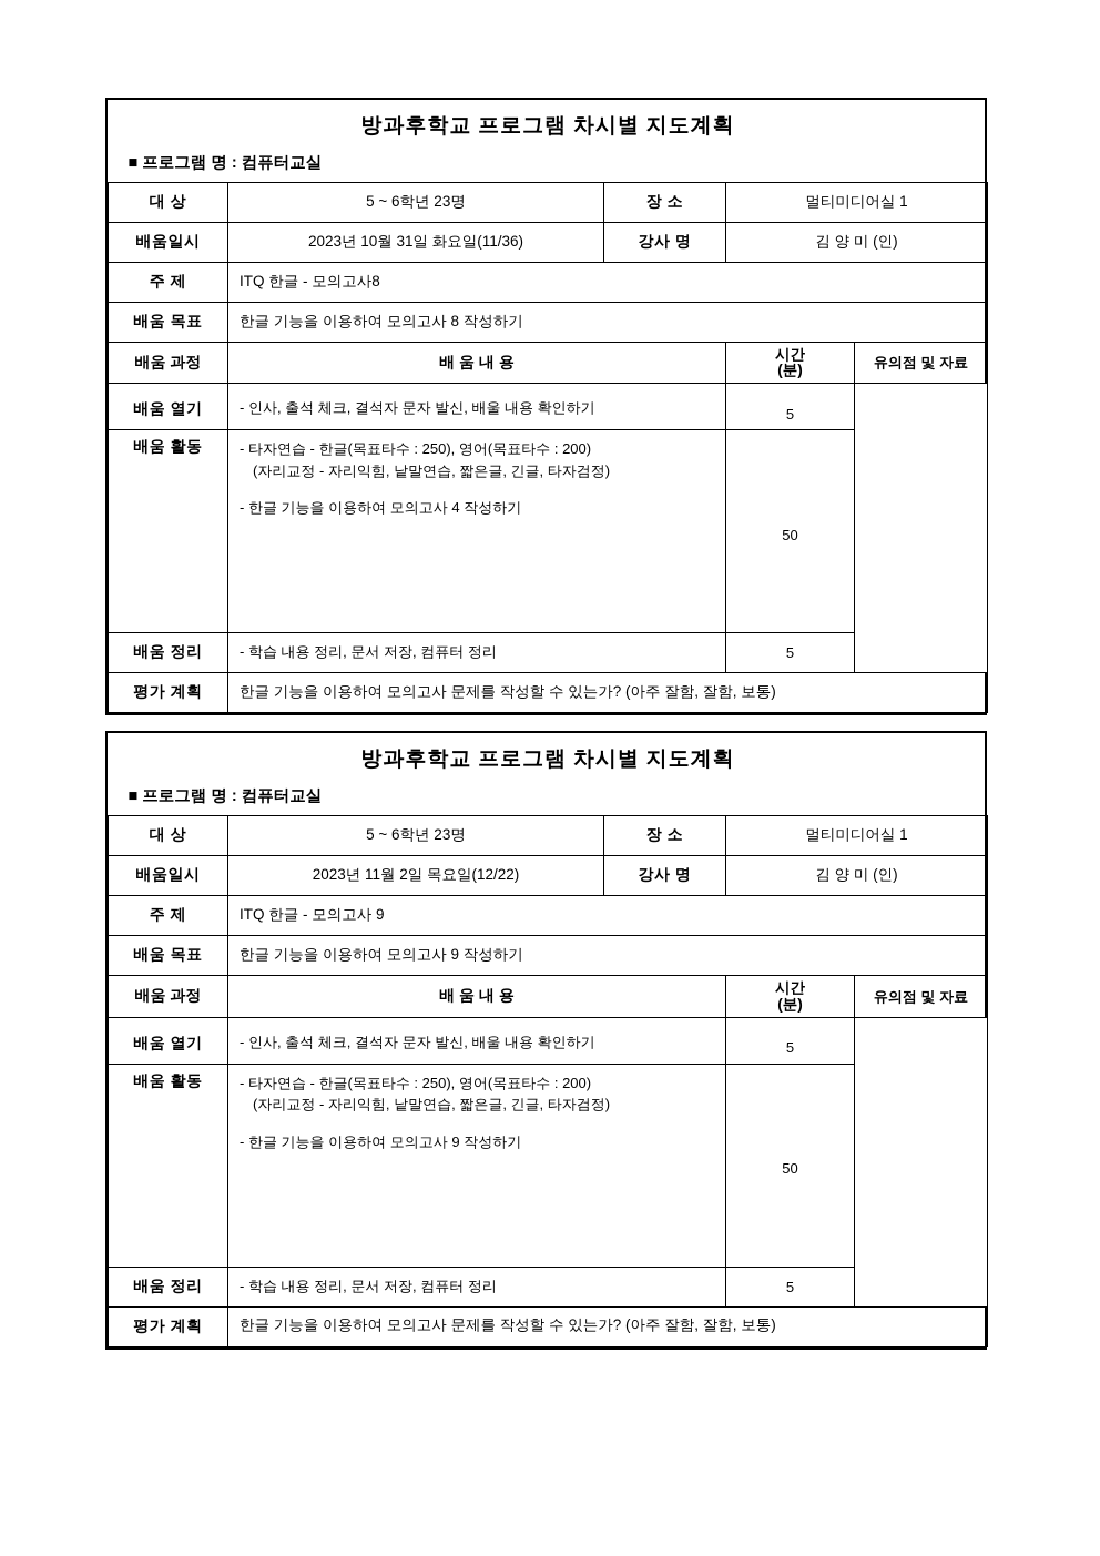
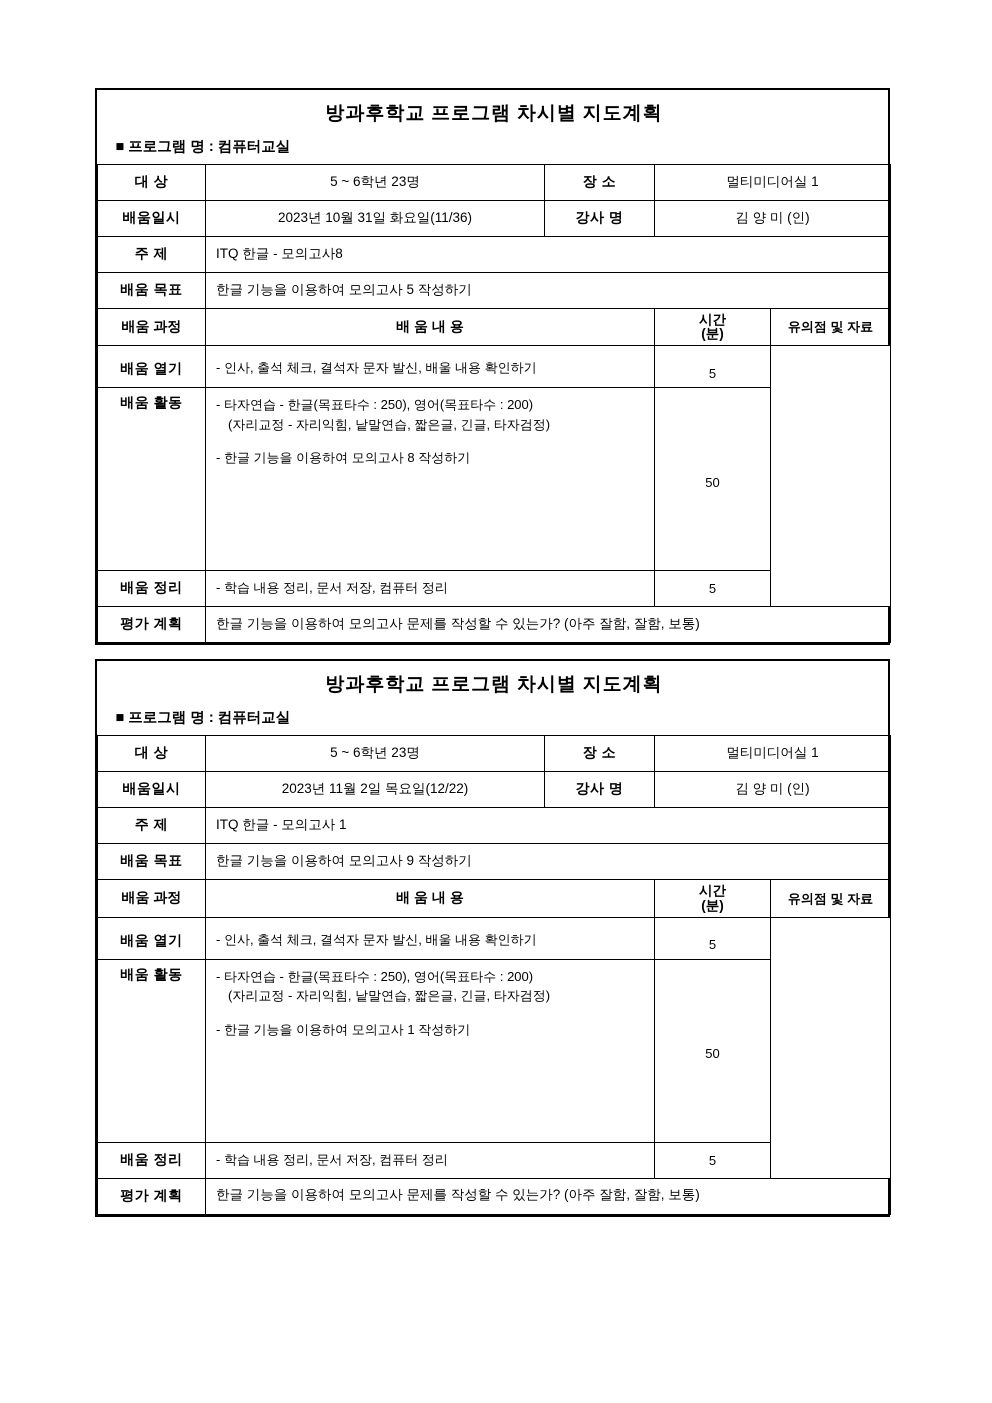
  방과후학교 프로그램 차시별 지도계획
  ■ 프로그램 명 : 컴퓨터교실
  대 상	5 ~ 6학년 23명	장 소	멀티미디어실 1
  배움일시	2023년 10월 31일 화요일(11/36)	강사 명	김 양 미 (인)
  주 제	ITQ 한글 - 모의고사8
- 배움 목표	한글 기능을 이용하여 모의고사 8 작성하기
+ 배움 목표	한글 기능을 이용하여 모의고사 5 작성하기
  배움 과정	배 움 내 용	시간 (분)	유의점 및 자료
  배움 열기	- 인사, 출석 체크, 결석자 문자 발신, 배울 내용 확인하기	5
- 배움 활동	- 타자연습 - 한글(목표타수 : 250), 영어(목표타수 : 200) (자리교정 - 자리익힘, 낱말연습, 짧은글, 긴글, 타자검정) - 한글 기능을 이용하여 모의고사 4 작성하기	50
+ 배움 활동	- 타자연습 - 한글(목표타수 : 250), 영어(목표타수 : 200) (자리교정 - 자리익힘, 낱말연습, 짧은글, 긴글, 타자검정) - 한글 기능을 이용하여 모의고사 8 작성하기	50
  배움 정리	- 학습 내용 정리, 문서 저장, 컴퓨터 정리	5
  평가 계획	한글 기능을 이용하여 모의고사 문제를 작성할 수 있는가? (아주 잘함, 잘함, 보통)
  방과후학교 프로그램 차시별 지도계획
  ■ 프로그램 명 : 컴퓨터교실
  대 상	5 ~ 6학년 23명	장 소	멀티미디어실 1
  배움일시	2023년 11월 2일 목요일(12/22)	강사 명	김 양 미 (인)
- 주 제	ITQ 한글 - 모의고사 9
+ 주 제	ITQ 한글 - 모의고사 1
  배움 목표	한글 기능을 이용하여 모의고사 9 작성하기
  배움 과정	배 움 내 용	시간 (분)	유의점 및 자료
  배움 열기	- 인사, 출석 체크, 결석자 문자 발신, 배울 내용 확인하기	5
- 배움 활동	- 타자연습 - 한글(목표타수 : 250), 영어(목표타수 : 200) (자리교정 - 자리익힘, 낱말연습, 짧은글, 긴글, 타자검정) - 한글 기능을 이용하여 모의고사 9 작성하기	50
+ 배움 활동	- 타자연습 - 한글(목표타수 : 250), 영어(목표타수 : 200) (자리교정 - 자리익힘, 낱말연습, 짧은글, 긴글, 타자검정) - 한글 기능을 이용하여 모의고사 1 작성하기	50
  배움 정리	- 학습 내용 정리, 문서 저장, 컴퓨터 정리	5
  평가 계획	한글 기능을 이용하여 모의고사 문제를 작성할 수 있는가? (아주 잘함, 잘함, 보통)
